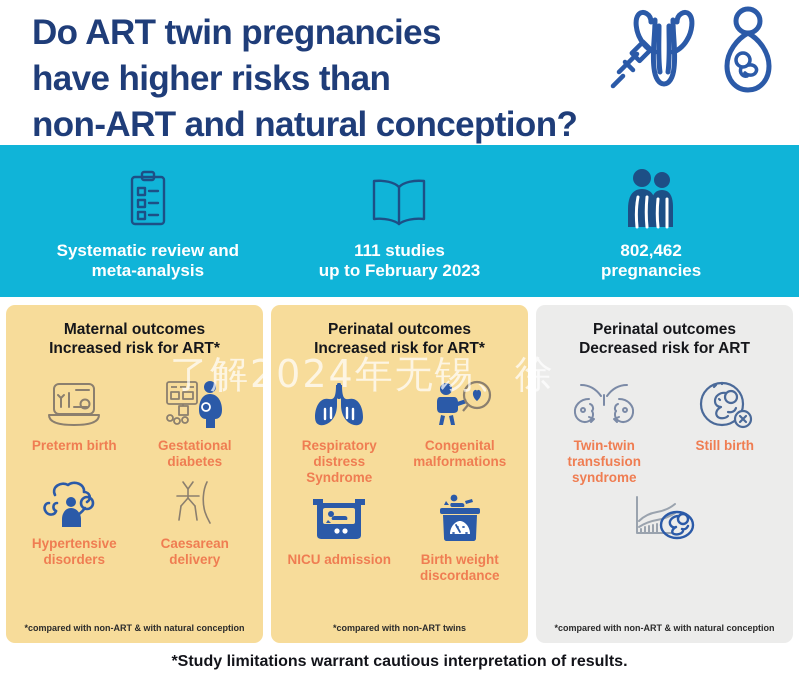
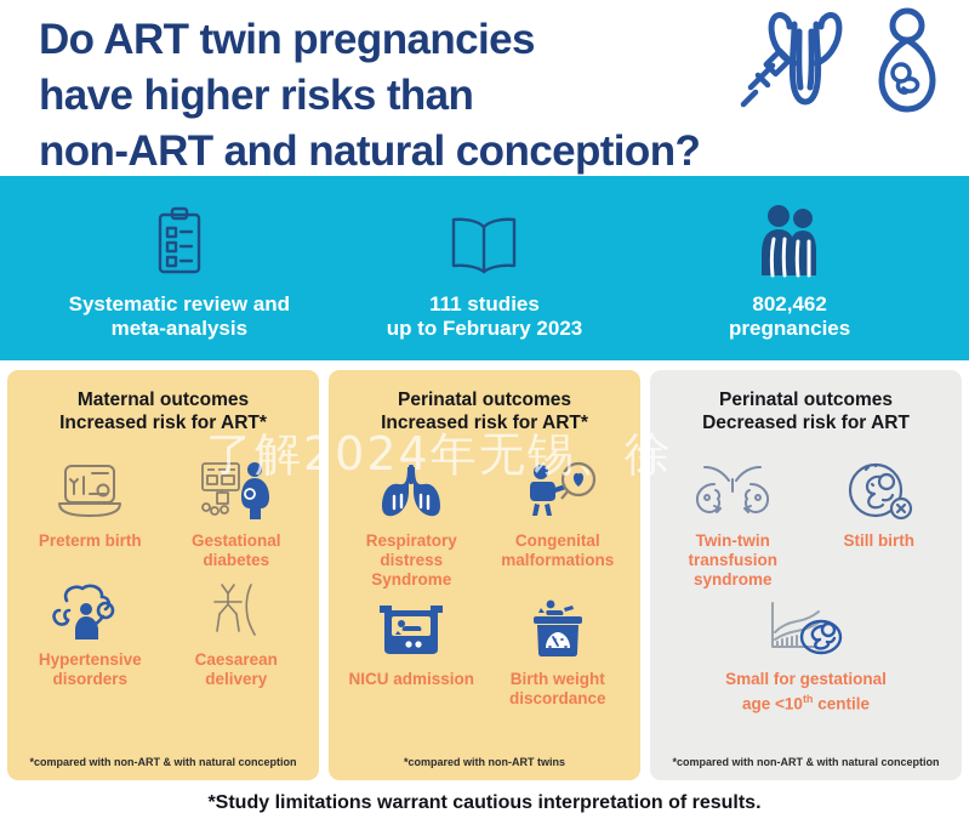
  Do ART twin pregnancies
  have higher risks than
  non-ART and natural conception?
  Systematic review and
  meta-analysis
  111 studies
  up to February 2023
  802,462
  pregnancies
  Maternal outcomes
  Increased risk for ART*
  Preterm birth
  Gestational
  diabetes
  Hypertensive
  disorders
  Caesarean
  delivery
  *compared with non-ART & with natural conception
  Perinatal outcomes
  Increased risk for ART*
  Respiratory distress
  Syndrome
  Congenital
  malformations
  NICU admission
  Birth weight
  discordance
  *compared with non-ART twins
  Perinatal outcomes
  Decreased risk for ART
  Twin-twin
  transfusion
  syndrome
  Still birth
+ Small for gestational
+ age <10th centile
  *compared with non-ART & with natural conception
  *Study limitations warrant cautious interpretation of results.
  了解2024年无锡、徐
